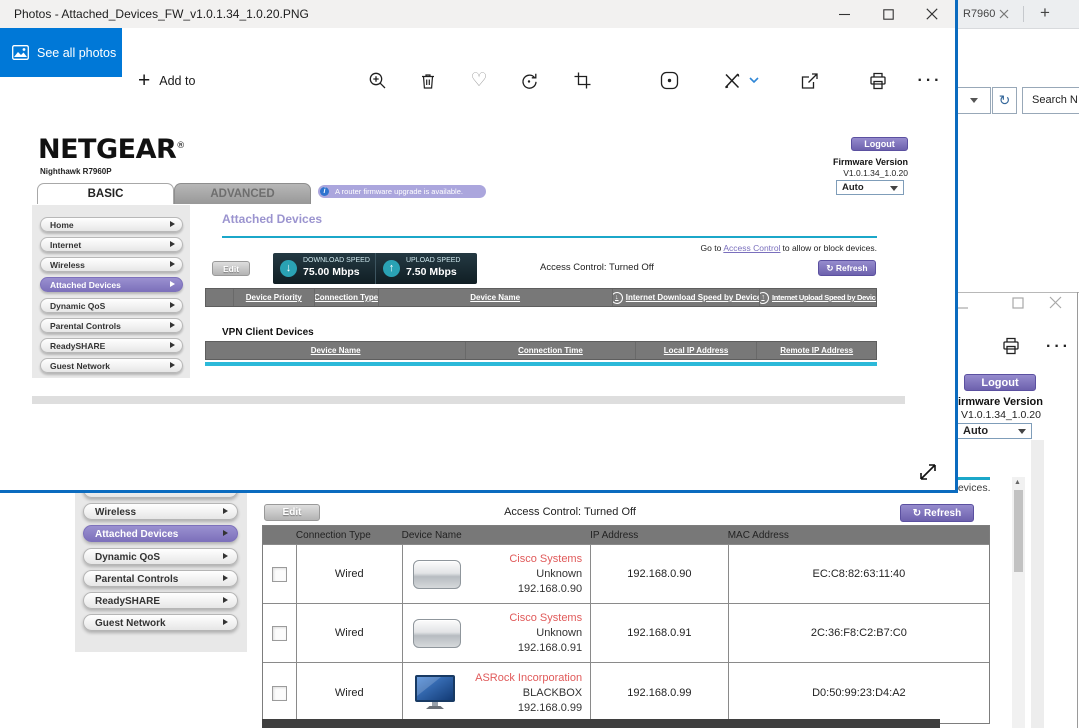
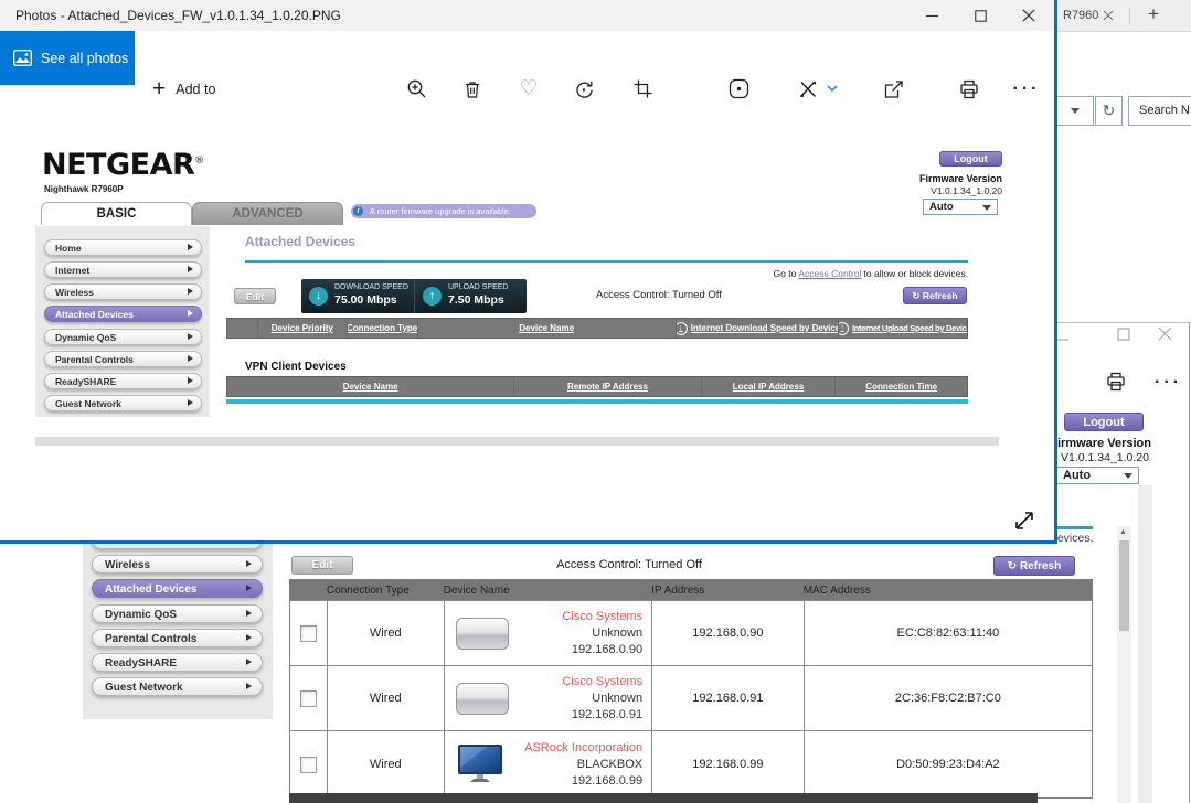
  R7960
  +
  ↻
  Search N
  ···
  Logout
  irmware Version
  V1.0.1.34_1.0.20
  Auto
  evices.
  Wireless
  Attached Devices
  Dynamic QoS
  Parental Controls
  ReadySHARE
  Guest Network
  Edit
  Access Control: Turned Off
  ↻ Refresh
  Connection Type
  Device Name
  IP Address
  MAC Address
  Wired
  Cisco Systems
  Unknown
  192.168.0.90
  192.168.0.90
  EC:C8:82:63:11:40
  Wired
  Cisco Systems
  Unknown
  192.168.0.91
  192.168.0.91
  2C:36:F8:C2:B7:C0
  Wired
  ASRock Incorporation
  BLACKBOX
  192.168.0.99
  192.168.0.99
  D0:50:99:23:D4:A2
  Photos - Attached_Devices_FW_v1.0.1.34_1.0.20.PNG
  See all photos
  +
  Add to
  ♡
  ···
  NETGEAR®
  Nighthawk R7960P
  Logout
  Firmware Version
  V1.0.1.34_1.0.20
  Auto
  BASIC
  ADVANCED
  A router firmware upgrade is available.
  Home
  Internet
  Wireless
  Attached Devices
  Dynamic QoS
  Parental Controls
  ReadySHARE
  Guest Network
  Attached Devices
  Go to Access Control to allow or block devices.
  Edit
  ↓
  75.00 Mbps
  ↑
  7.50 Mbps
  Access Control: Turned Off
  ↻ Refresh
  Device Priority
  Connection Type
  Device Name
  Internet Download Speed by Device
  Internet Upload Speed by Devic
  VPN Client Devices
  Device Name
- Connection Time
+ Remote IP Address
  Local IP Address
- Remote IP Address
+ Connection Time
